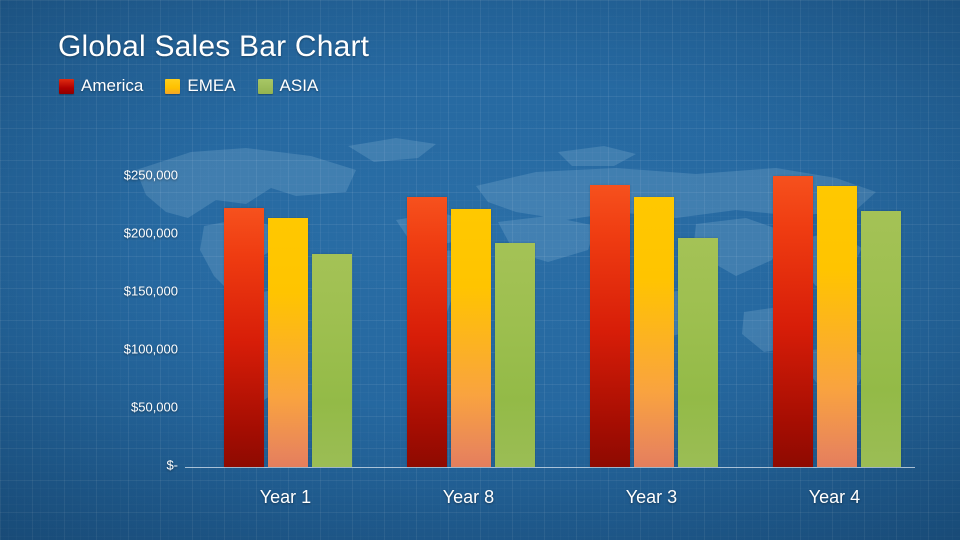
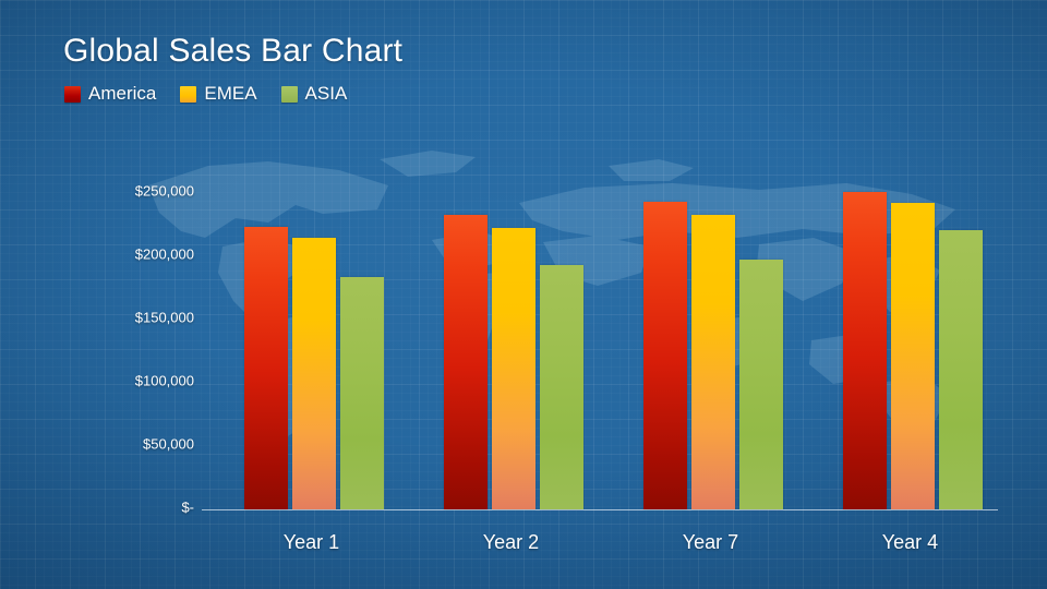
  Global Sales Bar Chart
  America
  EMEA
  ASIA
  $250,000
  $200,000
  $150,000
  $100,000
  $50,000
  $-
  Year 1
- Year 8
+ Year 2
- Year 3
+ Year 7
  Year 4
